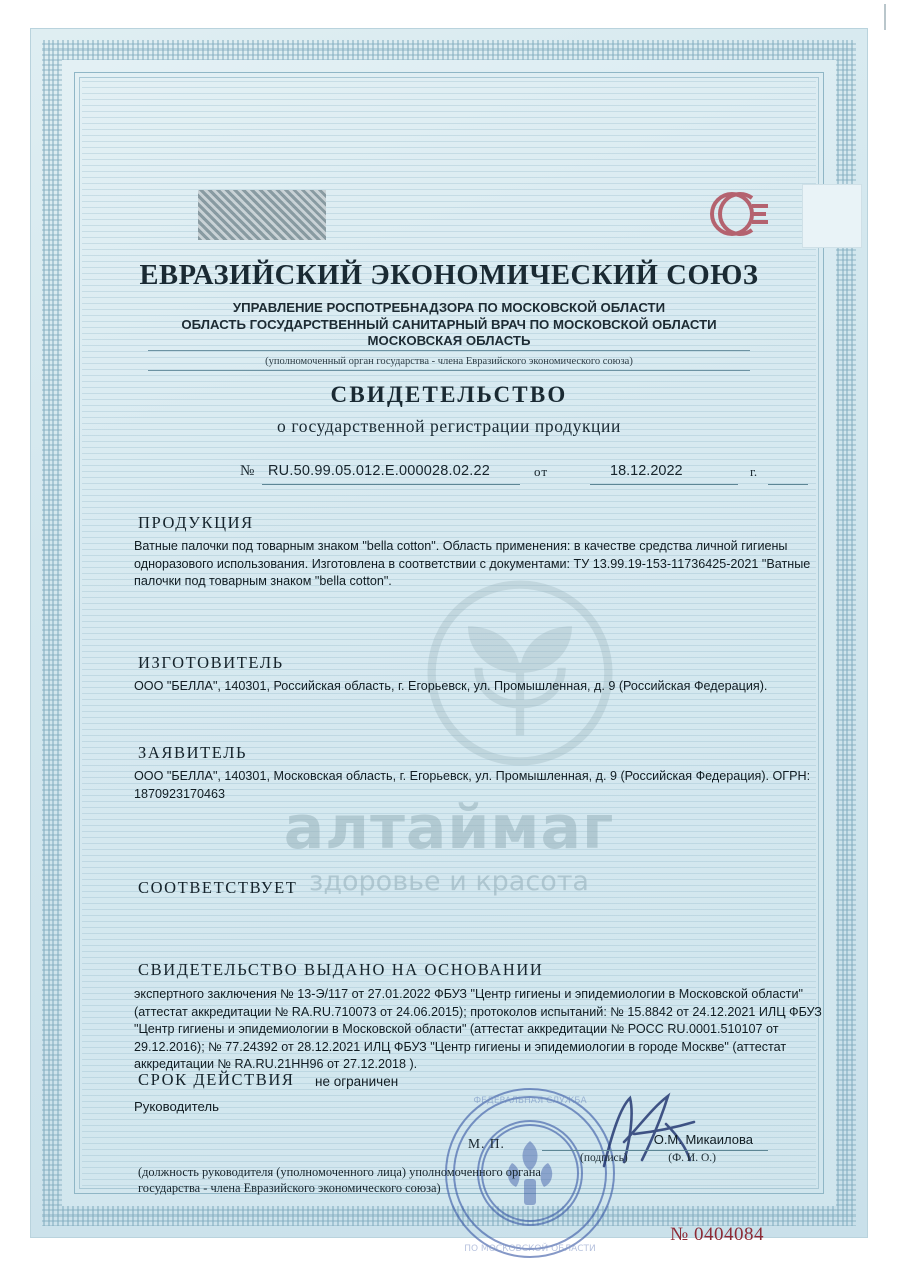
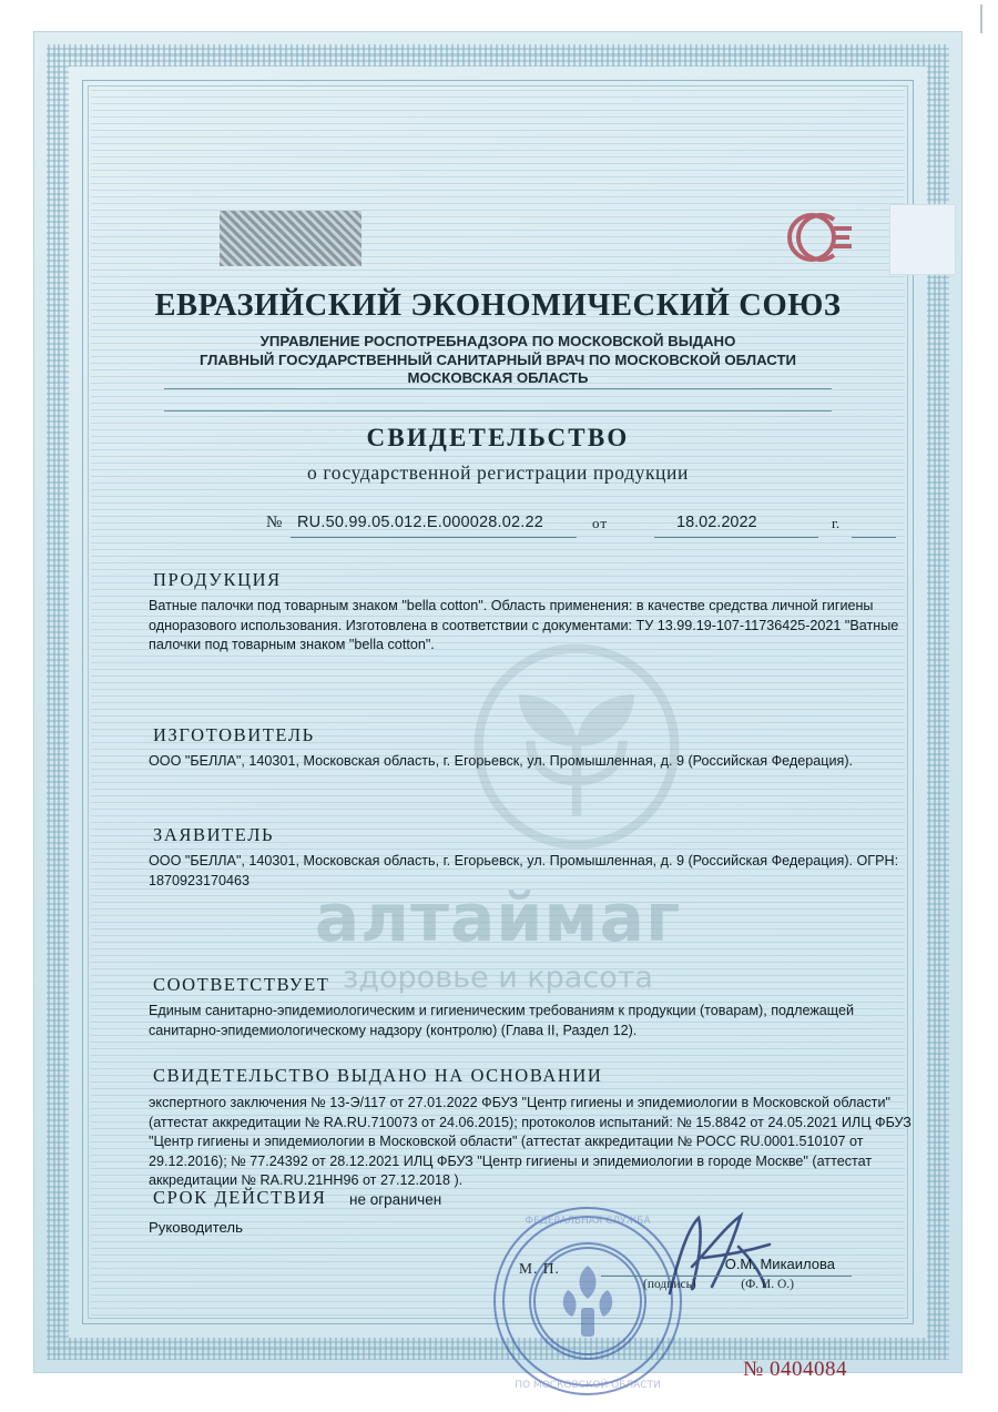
  алтаймаг
  здоровье и красота
  ЕВРАЗИЙСКИЙ ЭКОНОМИЧЕСКИЙ СОЮЗ
- УПРАВЛЕНИЕ РОСПОТРЕБНАДЗОРА ПО МОСКОВСКОЙ ОБЛАСТИ
+ УПРАВЛЕНИЕ РОСПОТРЕБНАДЗОРА ПО МОСКОВСКОЙ ВЫДАНО
- ОБЛАСТЬ ГОСУДАРСТВЕННЫЙ САНИТАРНЫЙ ВРАЧ ПО МОСКОВСКОЙ ОБЛАСТИ
+ ГЛАВНЫЙ ГОСУДАРСТВЕННЫЙ САНИТАРНЫЙ ВРАЧ ПО МОСКОВСКОЙ ОБЛАСТИ
  МОСКОВСКАЯ ОБЛАСТЬ
- (уполномоченный орган государства - члена Евразийского экономического союза)
  СВИДЕТЕЛЬСТВО
  о государственной регистрации продукции
  №
  RU.50.99.05.012.Е.000028.02.22
  от
- 18.12.2022
+ 18.02.2022
  г.
  ПРОДУКЦИЯ
- Ватные палочки под товарным знаком "bella cotton". Область применения: в качестве средства личной гигиены одноразового использования. Изготовлена в соответствии с документами: ТУ 13.99.19-153-11736425-2021 "Ватные палочки под товарным знаком "bella cotton".
+ Ватные палочки под товарным знаком "bella cotton". Область применения: в качестве средства личной гигиены одноразового использования. Изготовлена в соответствии с документами: ТУ 13.99.19-107-11736425-2021 "Ватные палочки под товарным знаком "bella cotton".
  ИЗГОТОВИТЕЛЬ
- ООО "БЕЛЛА", 140301, Российская область, г. Егорьевск, ул. Промышленная, д. 9 (Российская Федерация).
+ ООО "БЕЛЛА", 140301, Московская область, г. Егорьевск, ул. Промышленная, д. 9 (Российская Федерация).
  ЗАЯВИТЕЛЬ
  ООО "БЕЛЛА", 140301, Московская область, г. Егорьевск, ул. Промышленная, д. 9 (Российская Федерация). ОГРН: 1870923170463
  СООТВЕТСТВУЕТ
+ Единым санитарно-эпидемиологическим и гигиеническим требованиям к продукции (товарам), подлежащей санитарно-эпидемиологическому надзору (контролю) (Глава II, Раздел 12).
  СВИДЕТЕЛЬСТВО ВЫДАНО НА ОСНОВАНИИ
- экспертного заключения № 13-Э/117 от 27.01.2022 ФБУЗ "Центр гигиены и эпидемиологии в Московской области" (аттестат аккредитации № RA.RU.710073 от 24.06.2015); протоколов испытаний: № 15.8842 от 24.12.2021 ИЛЦ ФБУЗ "Центр гигиены и эпидемиологии в Московской области" (аттестат аккредитации № РОСС RU.0001.510107 от 29.12.2016); № 77.24392 от 28.12.2021 ИЛЦ ФБУЗ "Центр гигиены и эпидемиологии в городе Москве" (аттестат аккредитации № RA.RU.21НН96 от 27.12.2018 ).
+ экспертного заключения № 13-Э/117 от 27.01.2022 ФБУЗ "Центр гигиены и эпидемиологии в Московской области" (аттестат аккредитации № RA.RU.710073 от 24.06.2015); протоколов испытаний: № 15.8842 от 24.05.2021 ИЛЦ ФБУЗ "Центр гигиены и эпидемиологии в Московской области" (аттестат аккредитации № РОСС RU.0001.510107 от 29.12.2016); № 77.24392 от 28.12.2021 ИЛЦ ФБУЗ "Центр гигиены и эпидемиологии в городе Москве" (аттестат аккредитации № RA.RU.21НН96 от 27.12.2018 ).
  СРОК ДЕЙСТВИЯ
  не ограничен
  Руководитель
  ФЕДЕРАЛЬНАЯ СЛУЖБА
  ПО МОСКОВСКОЙ ОБЛАСТИ
  М. П.
  (подпись)
  О.М. Микаилова
  (Ф. И. О.)
- (должность руководителя (уполномоченного лица) уполномоченного органа государства - члена Евразийского экономического союза)
  № 0404084
